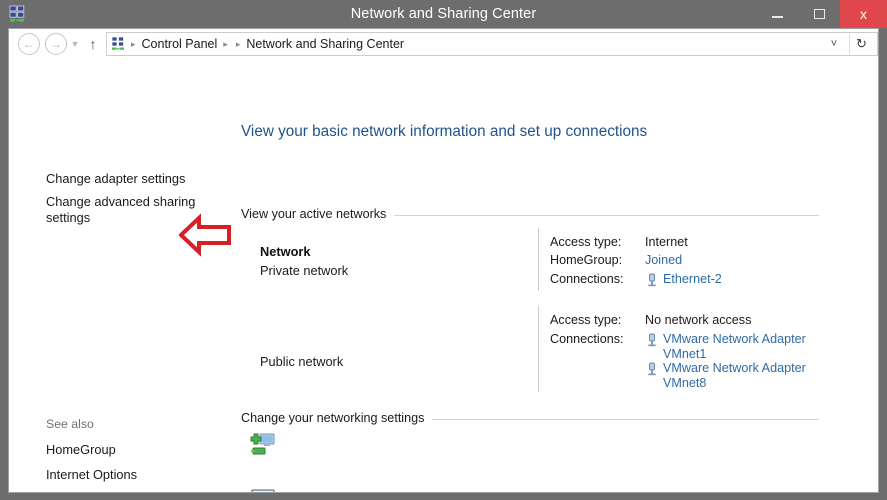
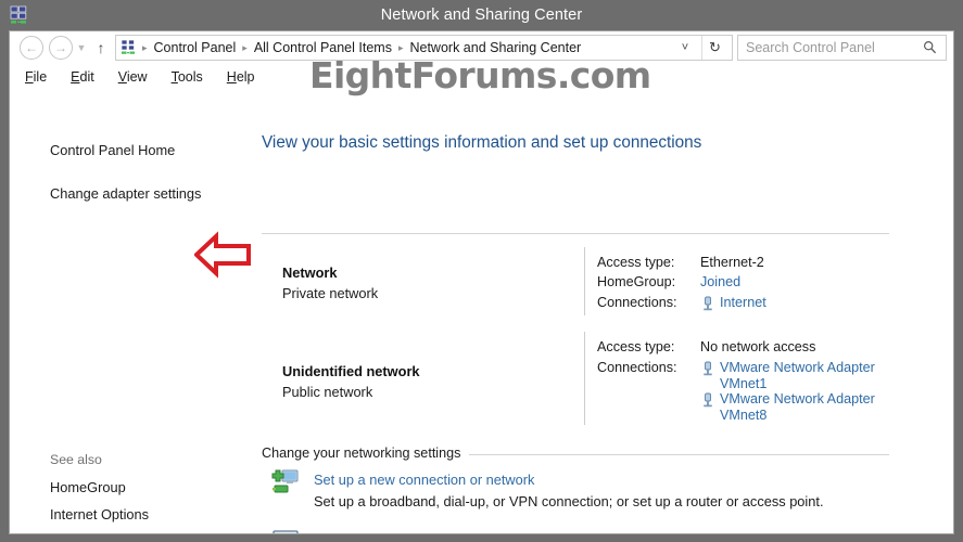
  Network and Sharing Center
- x
  ←
  →
  ▼
  ↑
  ▸
  Control Panel
  ▸
+ All Control Panel Items
  ▸
  Network and Sharing Center
  ˅
  ↻
+ Search Control Panel
+ File
+ Edit
+ View
+ Tools
+ Help
+ Control Panel Home
  Change adapter settings
- Change advanced sharing settings
  See also
  HomeGroup
  Internet Options
- View your basic network information and set up connections
+ View your basic settings information and set up connections
- View your active networks
  Network
  Private network
  Access type:
- Internet
+ Ethernet-2
  HomeGroup:
  Joined
  Connections:
- Ethernet-2
+ Internet
+ Unidentified network
  Public network
  Access type:
  No network access
  Connections:
  VMware Network Adapter
  VMnet1
  VMware Network Adapter
  VMnet8
  Change your networking settings
+ Set up a new connection or network
+ Set up a broadband, dial-up, or VPN connection; or set up a router or access point.
+ EightForums.com
